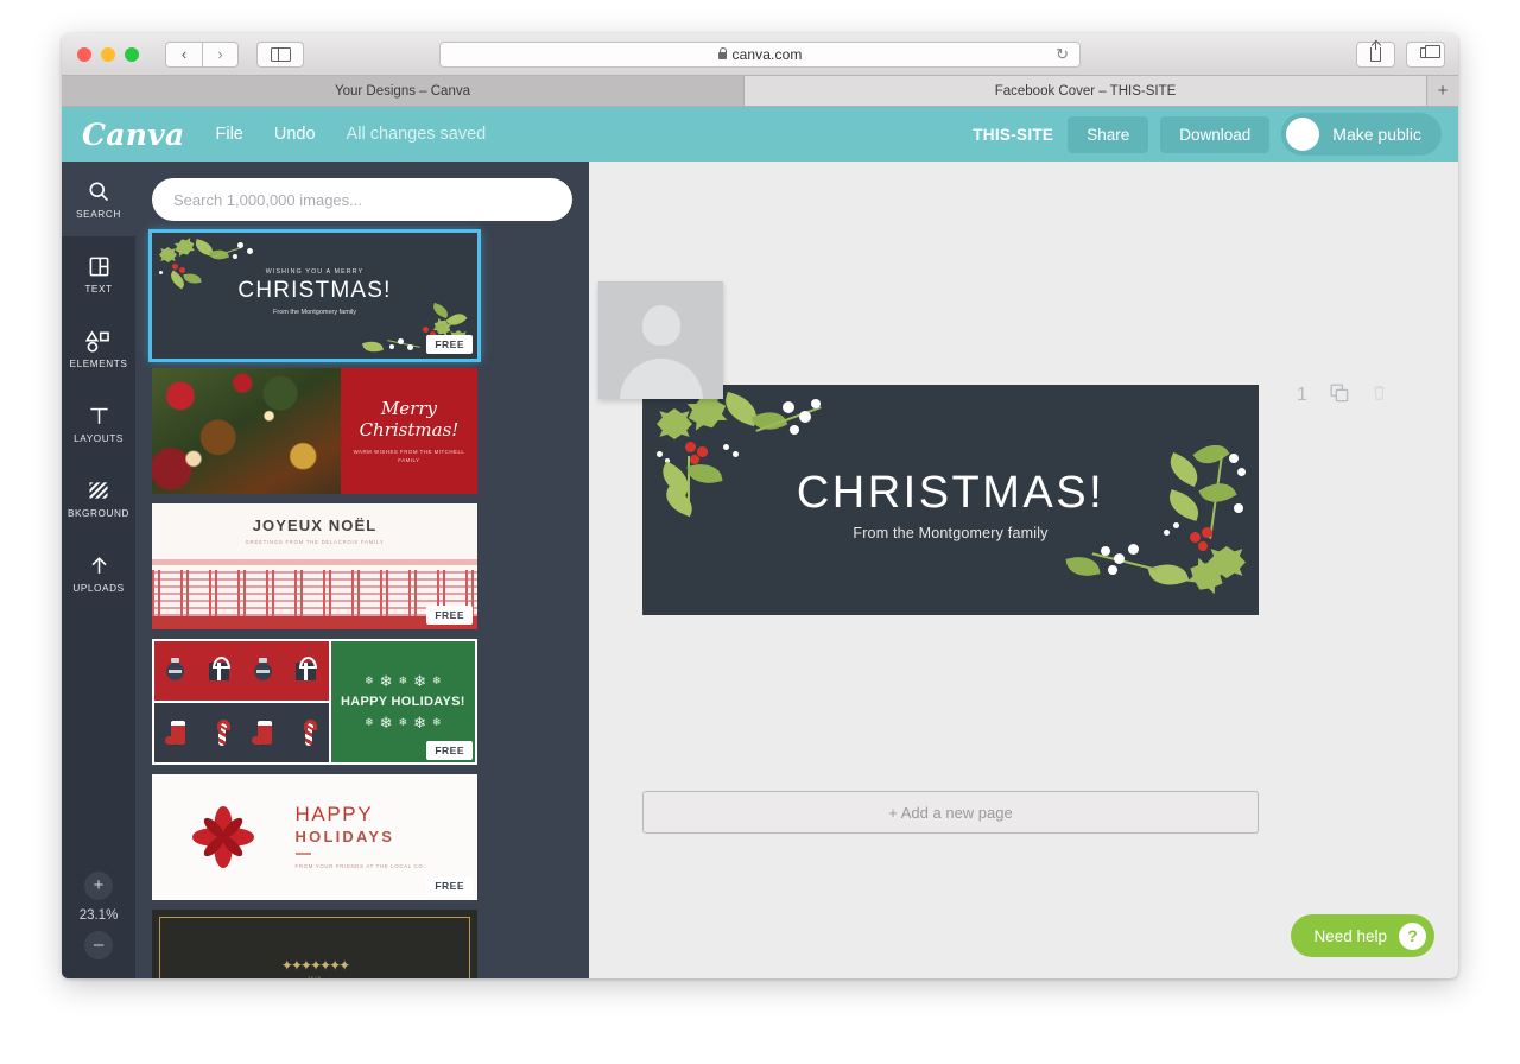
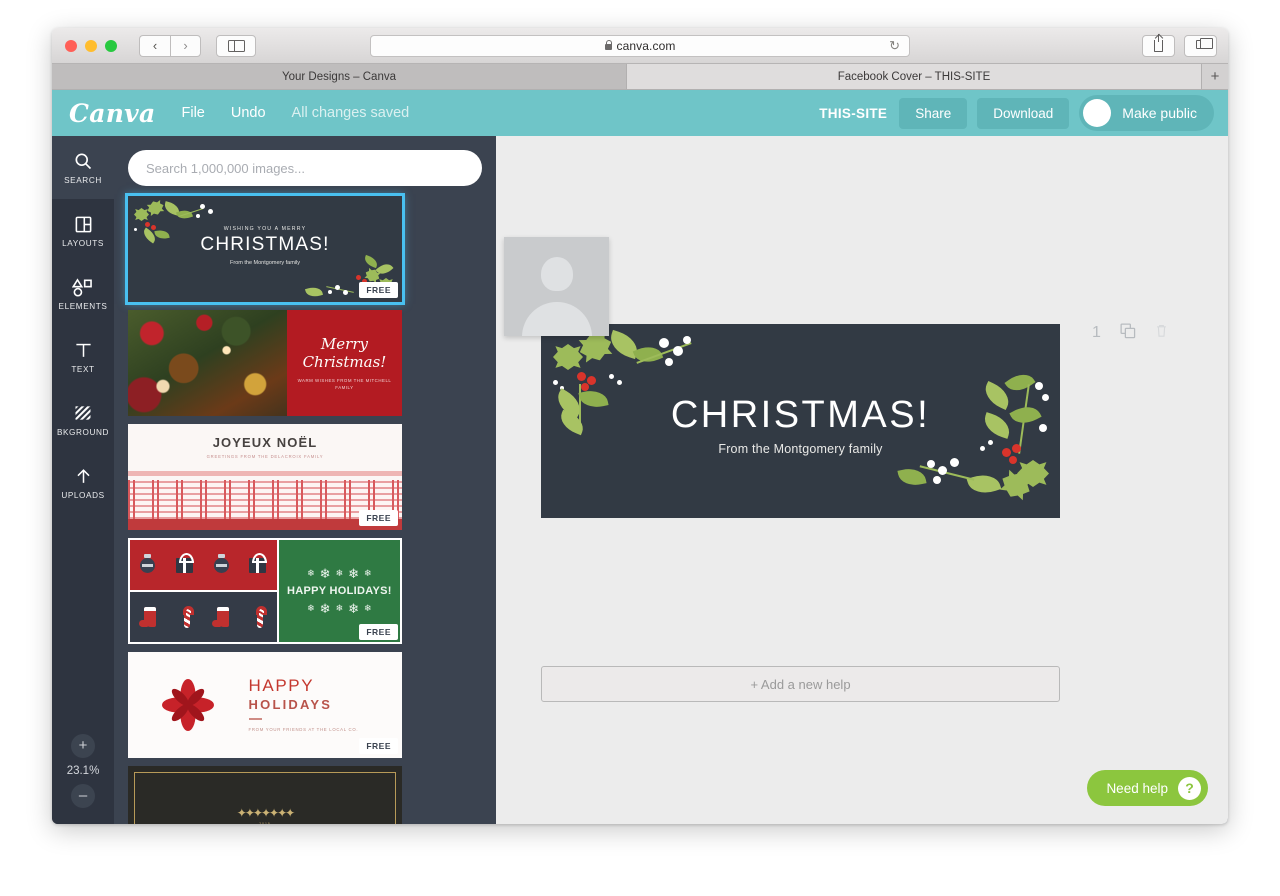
  ‹
  ›
  canva.com
  ↻
  Your Designs – Canva
  Facebook Cover – THIS-SITE
  +
  Canva
  File
  Undo
  All changes saved
  THIS-SITE
  Share
  Download
  Make public
  SEARCH
- TEXT
+ LAYOUTS
  ELEMENTS
- LAYOUTS
+ TEXT
  BKGROUND
  UPLOADS
  +
  23.1%
  –
  Search 1,000,000 images...
  CHRISTMAS!
  FREE
  Merry Christmas!
  JOYEUX NOËL
  FREE
  ❄
  ❄
  ❄
  ❄
  ❄
  HAPPY HOLIDAYS!
  ❄
  ❄
  ❄
  ❄
  ❄
  FREE
  HAPPY
  HOLIDAYS
  FREE
  ✦✦✦✦✦✦✦
  CHRISTMAS!
  From the Montgomery family
  1
- + Add a new page
+ + Add a new help
  Need help
  ?
